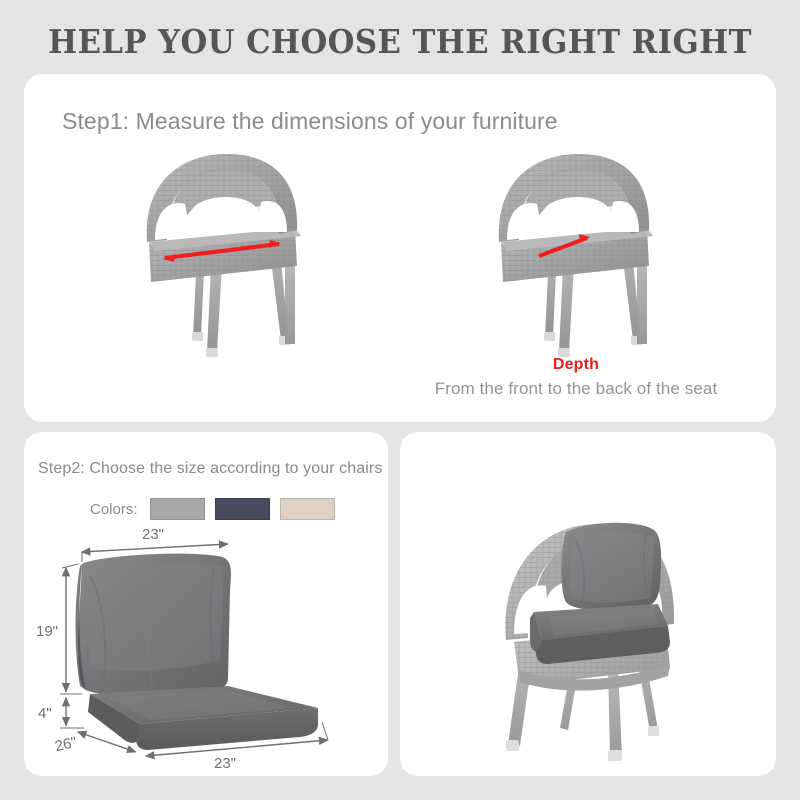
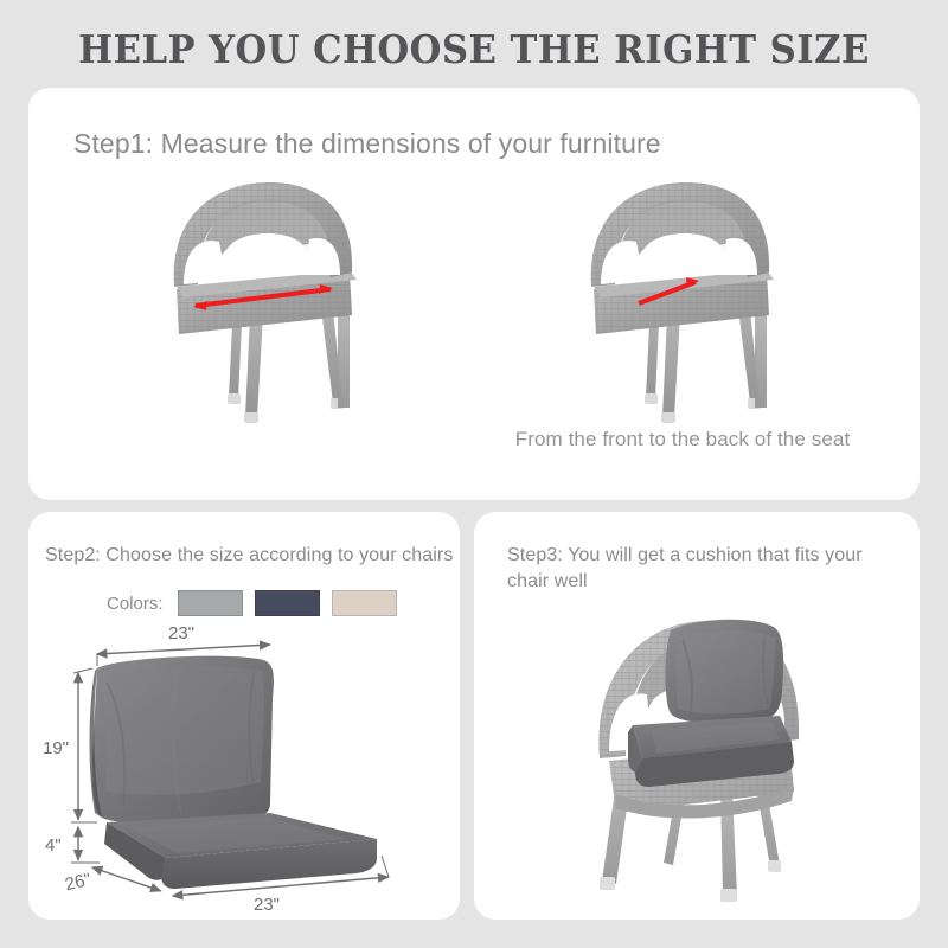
- HELP YOU CHOOSE THE RIGHT RIGHT
+ HELP YOU CHOOSE THE RIGHT SIZE
  Step1: Measure the dimensions of your furniture
- Depth
  From the front to the back of the seat
  Step2: Choose the size according to your chairs
  Colors:
  23"
  19"
  4"
  23"
+ Step3: You will get a cushion that fits your chair well
